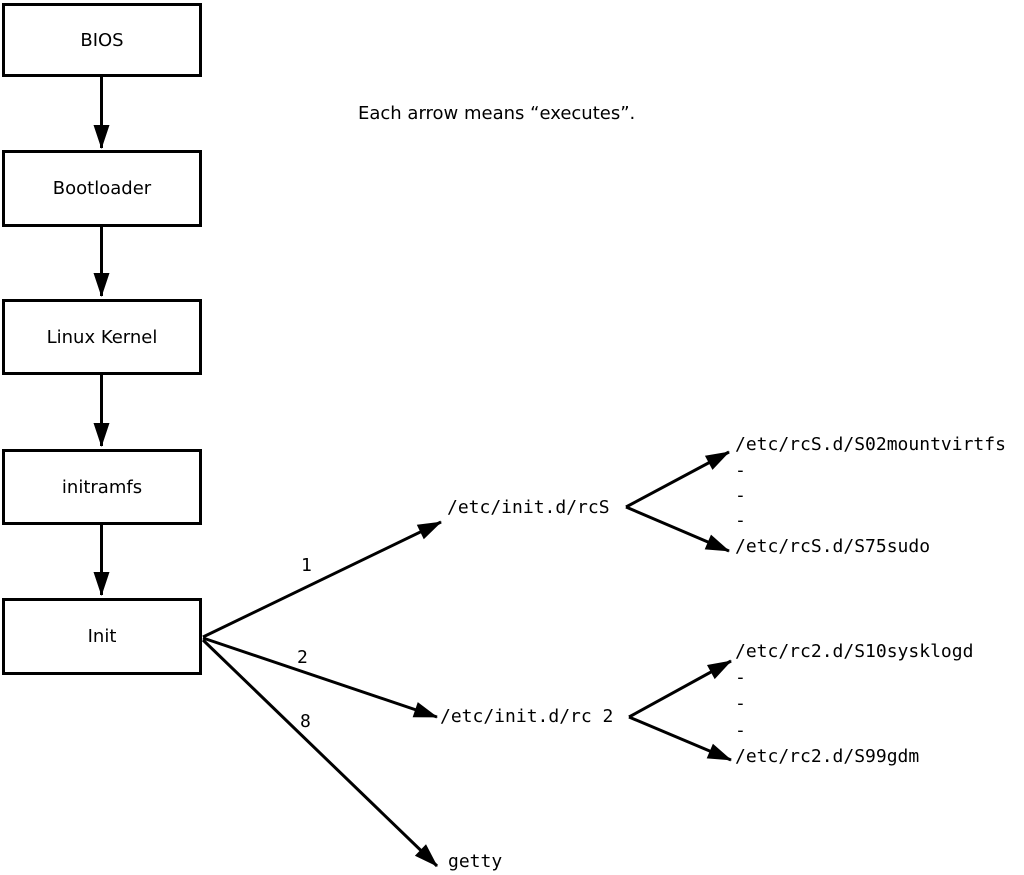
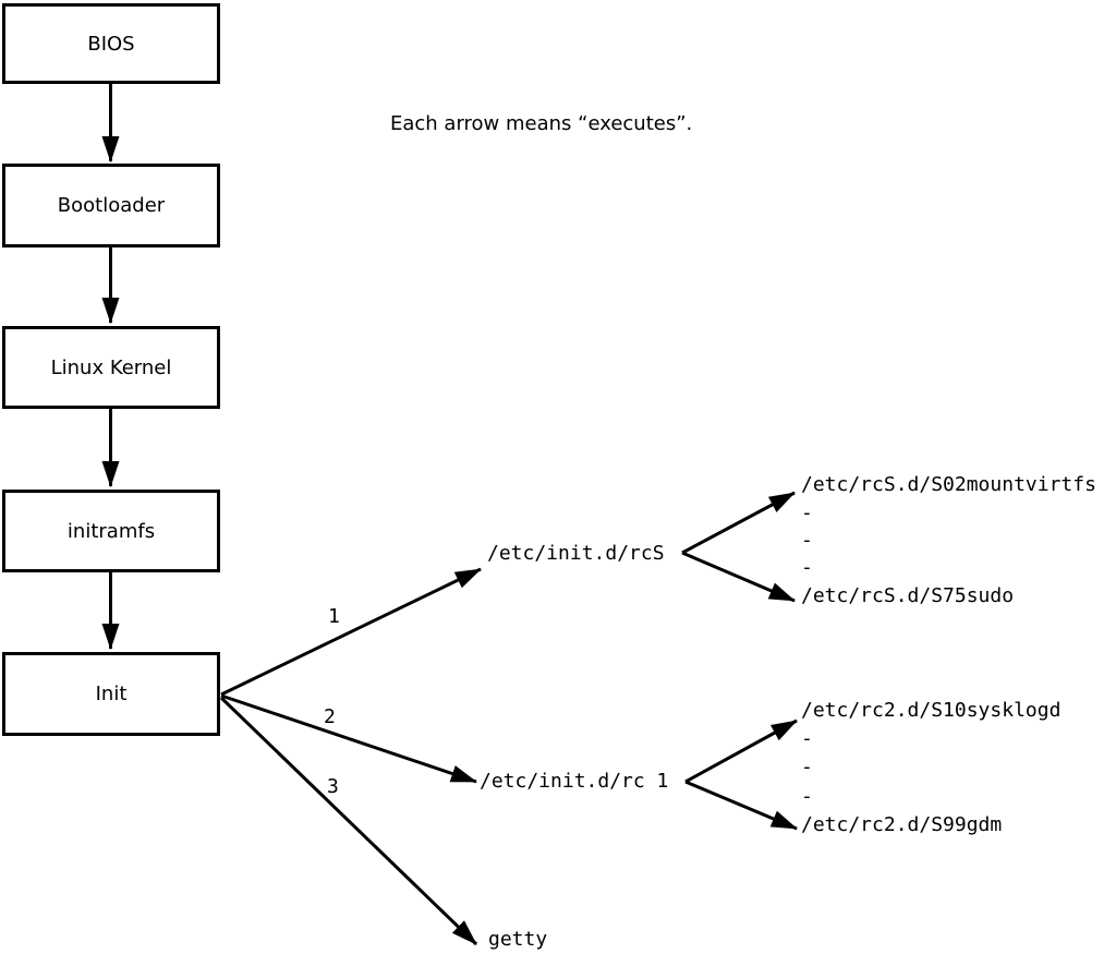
  Each arrow means “executes”.
  BIOS
  Bootloader
  Linux Kernel
  initramfs
  Init
  1
  2
- 8
+ 3
  /etc/init.d/rcS
  /etc/rcS.d/S02mountvirtfs
  -
  -
  -
  /etc/rcS.d/S75sudo
- /etc/init.d/rc 2
+ /etc/init.d/rc 1
  /etc/rc2.d/S10sysklogd
  -
  -
  -
  /etc/rc2.d/S99gdm
  getty
